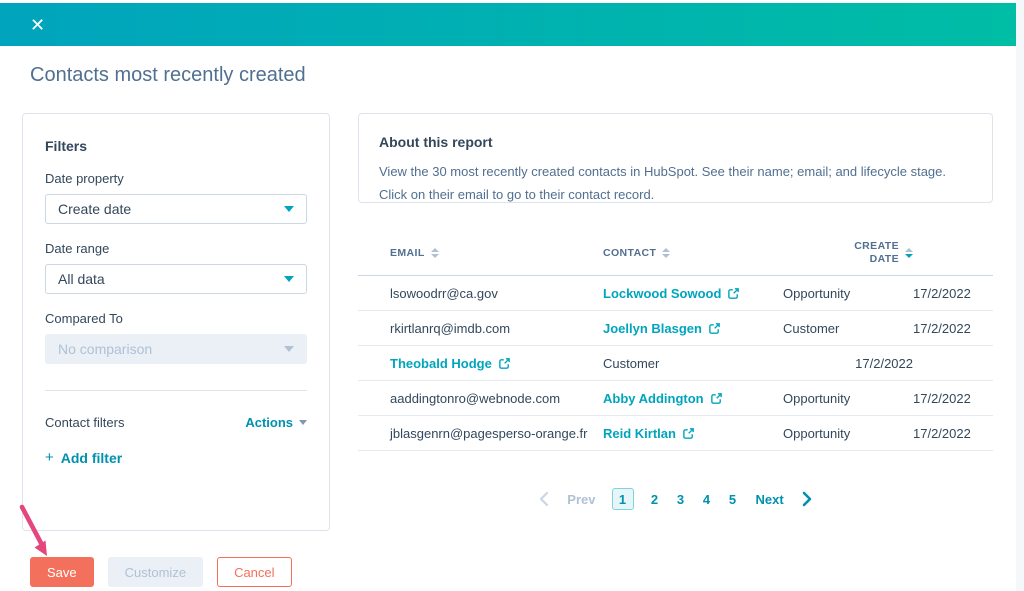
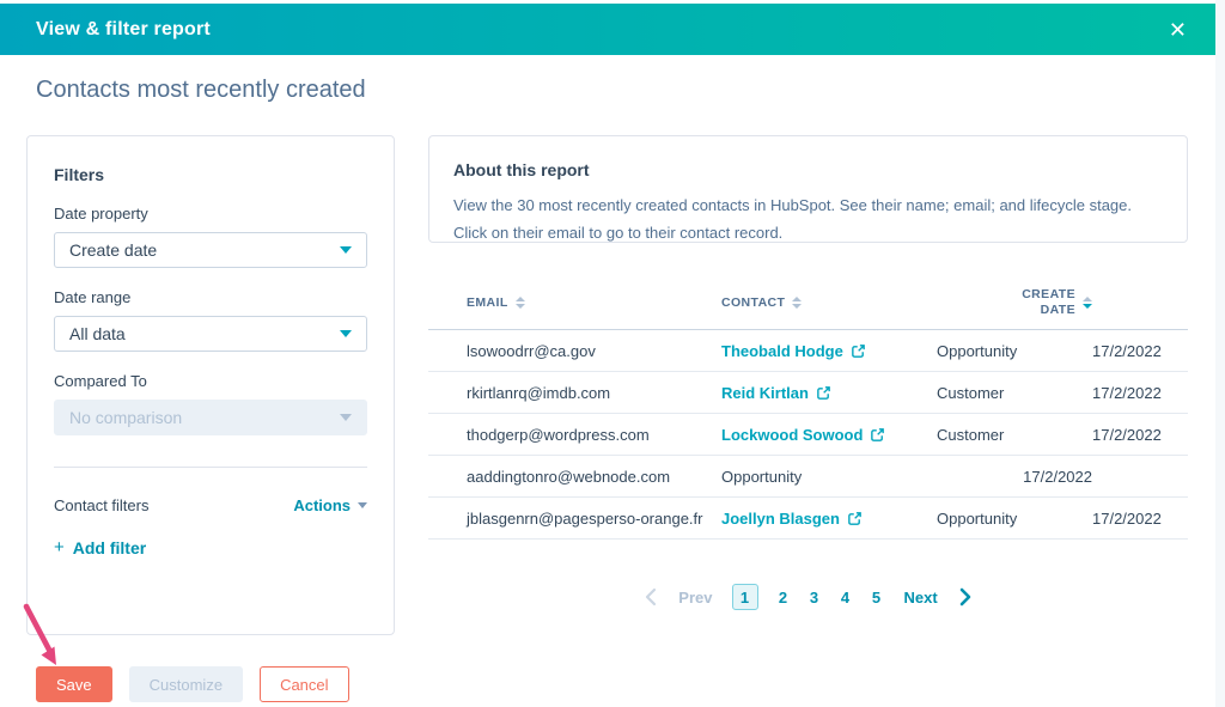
+ View & filter report
  ✕
  Contacts most recently created
  Filters
  Date property
  Create date
  Date range
  All data
  Compared To
  No comparison
  Contact filters
  Actions
  +
  Add filter
  About this report
  View the 30 most recently created contacts in HubSpot. See their name; email; and lifecycle stage. Click on their email to go to their contact record.
  EMAIL
  CONTACT
  CREATE DATE
  lsowoodrr@ca.gov
- Lockwood Sowood
+ Theobald Hodge
  Opportunity
  17/2/2022
  rkirtlanrq@imdb.com
- Joellyn Blasgen
+ Reid Kirtlan
  Customer
  17/2/2022
+ thodgerp@wordpress.com
- Theobald Hodge
+ Lockwood Sowood
  Customer
  17/2/2022
  aaddingtonro@webnode.com
- Abby Addington
  Opportunity
  17/2/2022
  jblasgenrn@pagesperso-orange.fr
- Reid Kirtlan
+ Joellyn Blasgen
  Opportunity
  17/2/2022
  Prev
  1
  2
  3
  4
  5
  Next
  Save
  Customize
  Cancel
